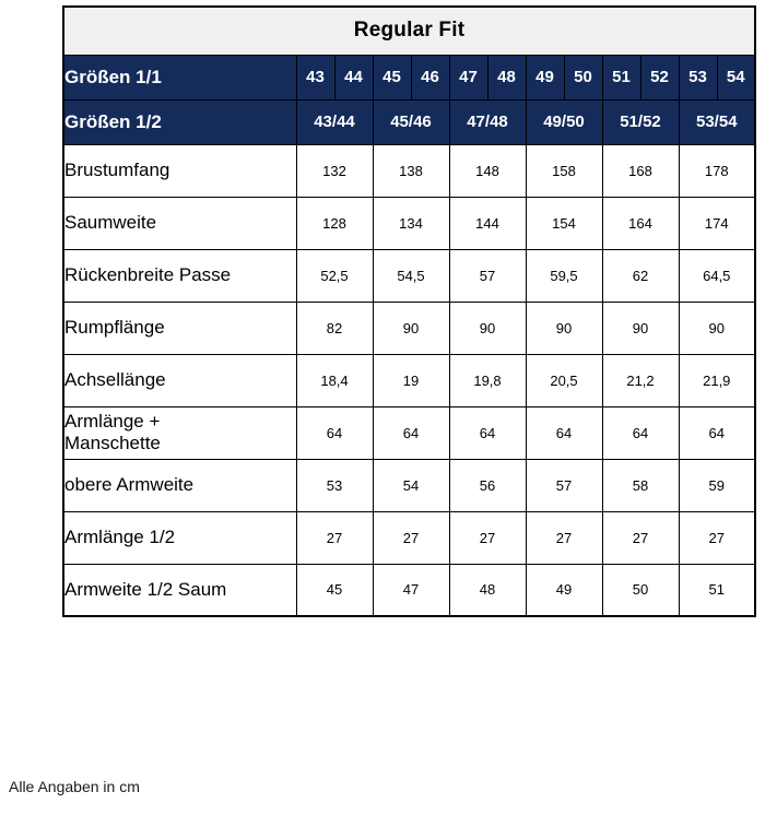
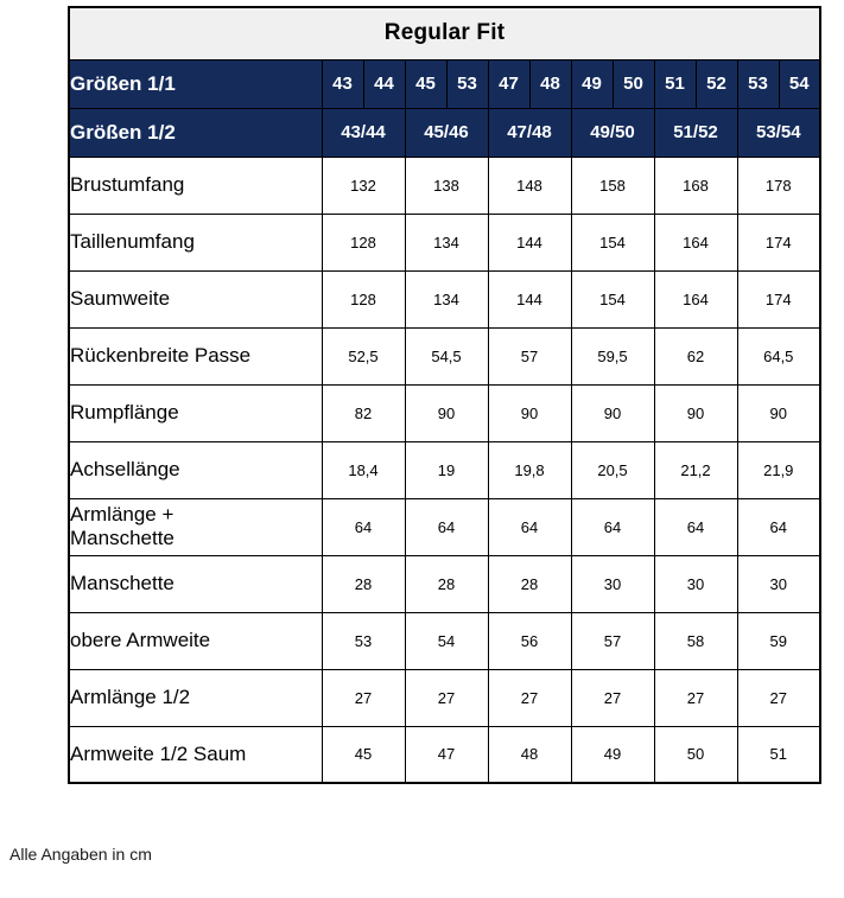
  Regular Fit
- Größen 1/1	43	44	45	46	47	48	49	50	51	52	53	54
+ Größen 1/1	43	44	45	53	47	48	49	50	51	52	53	54
  Größen 1/2	43/44	45/46	47/48	49/50	51/52	53/54
  Brustumfang	132	138	148	158	168	178
+ Taillenumfang	128	134	144	154	164	174
  Saumweite	128	134	144	154	164	174
  Rückenbreite Passe	52,5	54,5	57	59,5	62	64,5
  Rumpflänge	82	90	90	90	90	90
  Achsellänge	18,4	19	19,8	20,5	21,2	21,9
  Armlänge +Manschette	64	64	64	64	64	64
+ Manschette	28	28	28	30	30	30
  obere Armweite	53	54	56	57	58	59
  Armlänge 1/2	27	27	27	27	27	27
  Armweite 1/2 Saum	45	47	48	49	50	51
  Alle Angaben in cm
